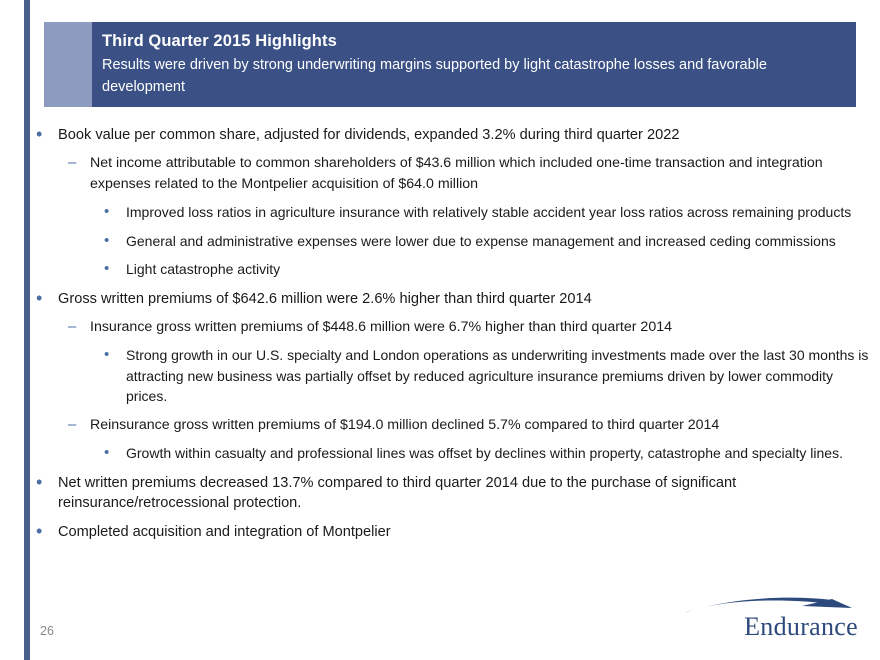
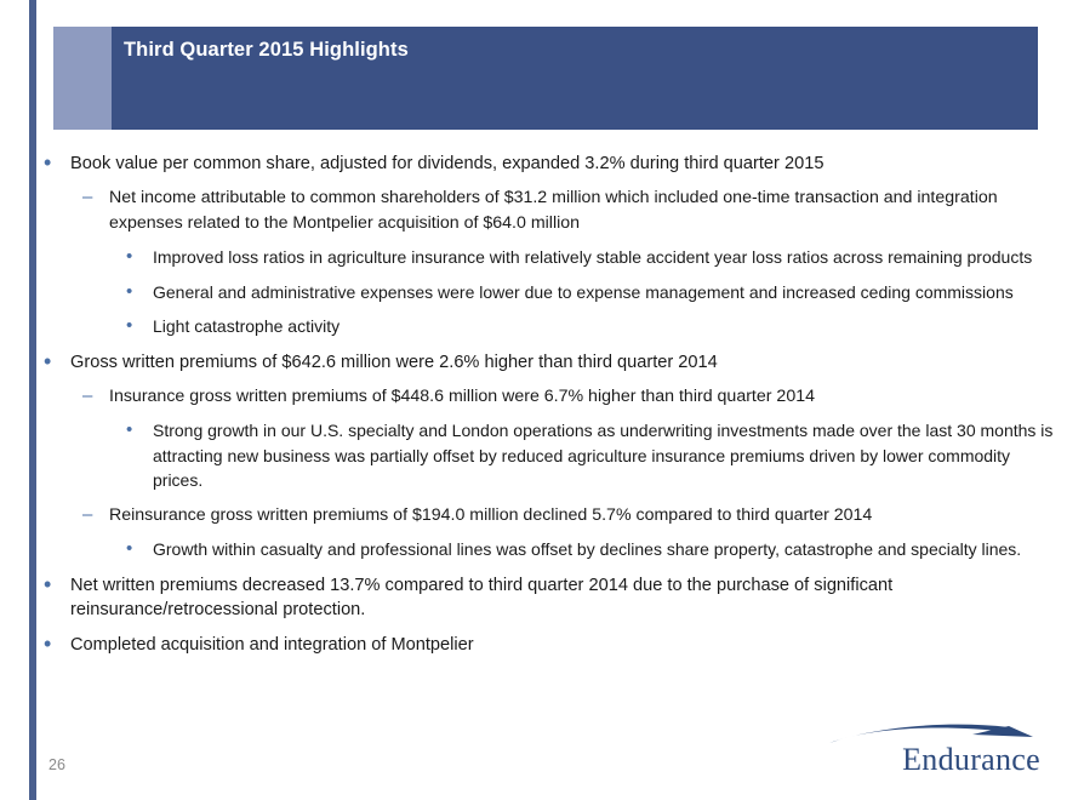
  Third Quarter 2015 Highlights
- Results were driven by strong underwriting margins supported by light catastrophe losses and favorable development
  •
- Book value per common share, adjusted for dividends, expanded 3.2% during third quarter 2022
+ Book value per common share, adjusted for dividends, expanded 3.2% during third quarter 2015
  –
- Net income attributable to common shareholders of $43.6 million which included one-time transaction and integration expenses related to the Montpelier acquisition of $64.0 million
+ Net income attributable to common shareholders of $31.2 million which included one-time transaction and integration expenses related to the Montpelier acquisition of $64.0 million
  •
  Improved loss ratios in agriculture insurance with relatively stable accident year loss ratios across remaining products
  •
  General and administrative expenses were lower due to expense management and increased ceding commissions
  •
  Light catastrophe activity
  •
  Gross written premiums of $642.6 million were 2.6% higher than third quarter 2014
  –
  Insurance gross written premiums of $448.6 million were 6.7% higher than third quarter 2014
  •
  Strong growth in our U.S. specialty and London operations as underwriting investments made over the last 30 months is attracting new business was partially offset by reduced agriculture insurance premiums driven by lower commodity prices.
  –
  Reinsurance gross written premiums of $194.0 million declined 5.7% compared to third quarter 2014
  •
- Growth within casualty and professional lines was offset by declines within property, catastrophe and specialty lines.
+ Growth within casualty and professional lines was offset by declines share property, catastrophe and specialty lines.
  •
  Net written premiums decreased 13.7% compared to third quarter 2014 due to the purchase of significant reinsurance/retrocessional protection.
  •
  Completed acquisition and integration of Montpelier
  26
  Endurance
